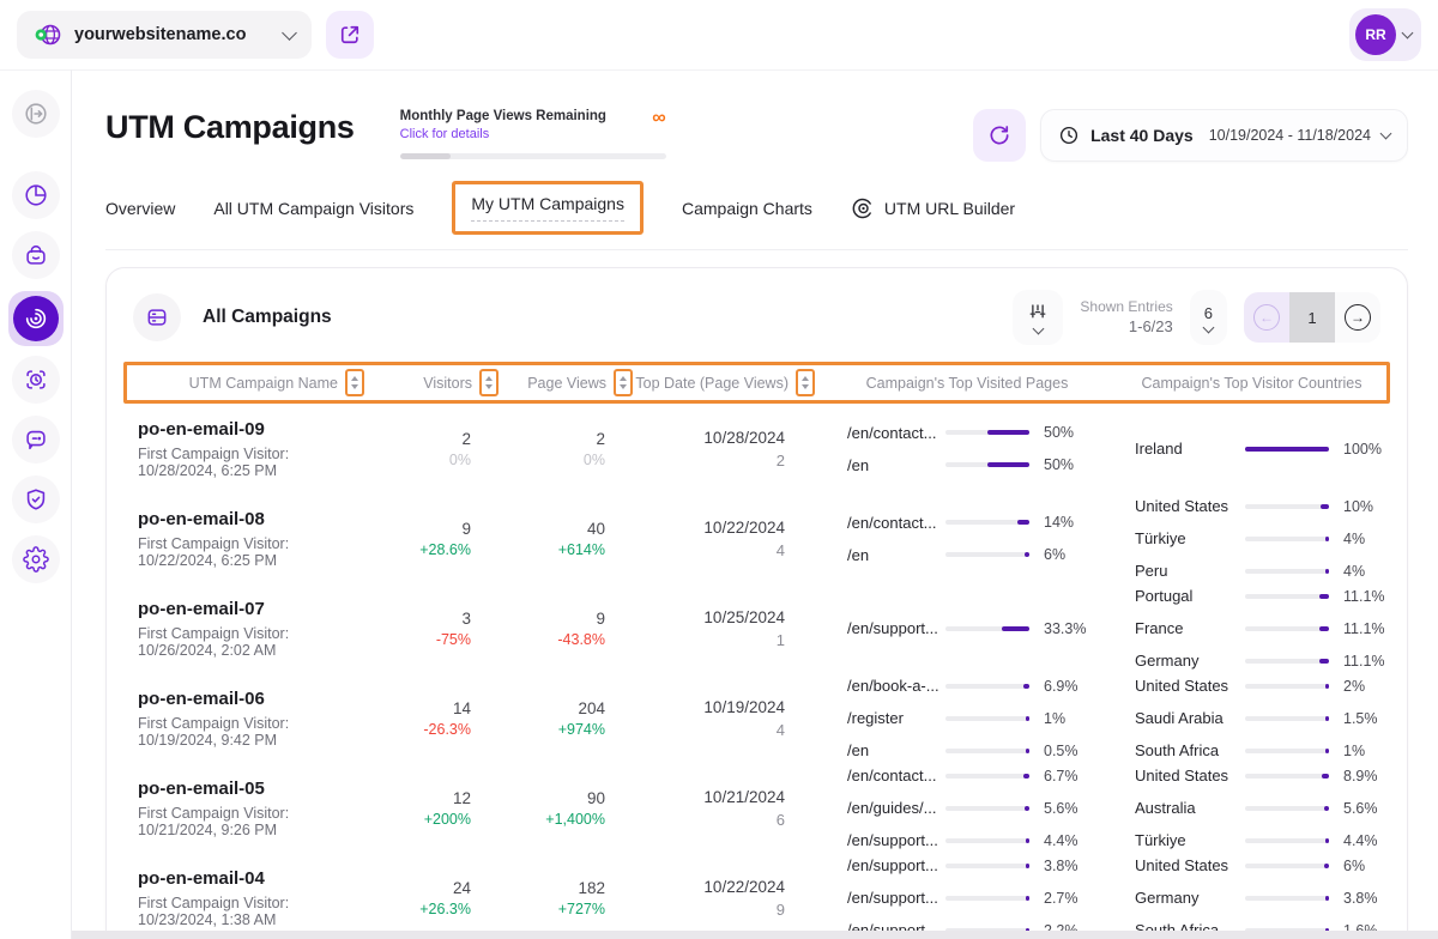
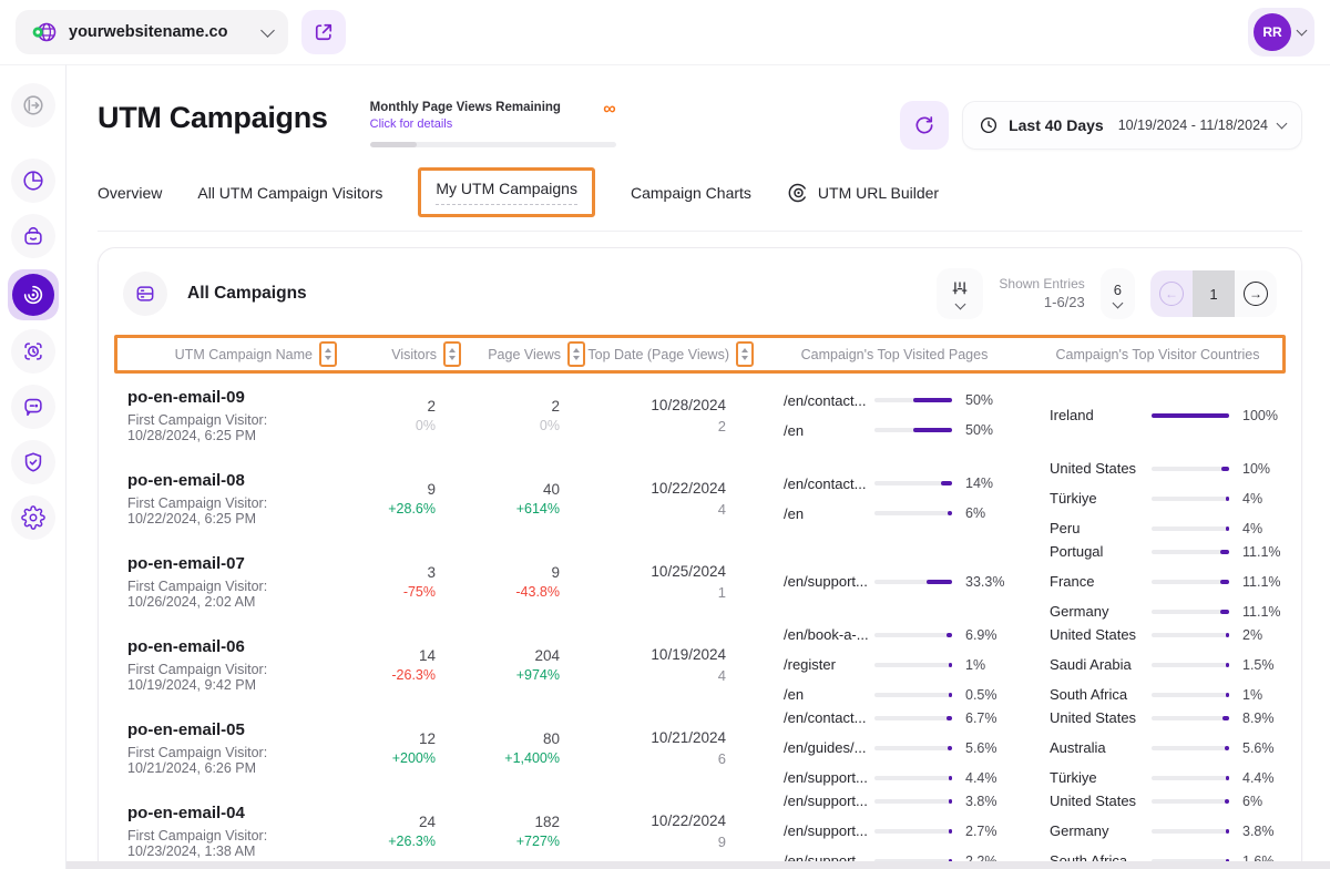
  yourwebsitename.co
  RR
  UTM Campaigns
  Monthly Page Views Remaining
  Click for details
  ∞
  Last 40 Days
  10/19/2024 - 11/18/2024
  Overview
  All UTM Campaign Visitors
  My UTM Campaigns
  Campaign Charts
  UTM URL Builder
  All Campaigns
  Shown Entries
  1-6/23
  6
  ←
  1
  →
  UTM Campaign Name
  Visitors
  Page Views
  Top Date (Page Views)
  Campaign's Top Visited Pages
  Campaign's Top Visitor Countries
  po-en-email-09
  First Campaign Visitor: 10/28/2024, 6:25 PM
  2
  0%
  2
  0%
  10/28/2024
  2
  /en/contact...
  50%
  /en
  50%
  Ireland
  100%
  po-en-email-08
  First Campaign Visitor: 10/22/2024, 6:25 PM
  9
  +28.6%
  40
  +614%
  10/22/2024
  4
  /en/contact...
  14%
  /en
  6%
  United States
  10%
  Türkiye
  4%
  Peru
  4%
  po-en-email-07
  First Campaign Visitor: 10/26/2024, 2:02 AM
  3
  -75%
  9
  -43.8%
  10/25/2024
  1
  /en/support...
  33.3%
  Portugal
  11.1%
  France
  11.1%
  Germany
  11.1%
  po-en-email-06
  First Campaign Visitor: 10/19/2024, 9:42 PM
  14
  -26.3%
  204
  +974%
  10/19/2024
  4
  /en/book-a-...
  6.9%
  /register
  1%
  /en
  0.5%
  United States
  2%
  Saudi Arabia
  1.5%
  South Africa
  1%
  po-en-email-05
- First Campaign Visitor: 10/21/2024, 9:26 PM
+ First Campaign Visitor: 10/21/2024, 6:26 PM
  12
  +200%
- 90
+ 80
  +1,400%
  10/21/2024
  6
  /en/contact...
  6.7%
  /en/guides/...
  5.6%
  /en/support...
  4.4%
  United States
  8.9%
  Australia
  5.6%
  Türkiye
  4.4%
  po-en-email-04
  First Campaign Visitor: 10/23/2024, 1:38 AM
  24
  +26.3%
  182
  +727%
  10/22/2024
  9
  /en/support...
  3.8%
  /en/support...
  2.7%
  United States
  6%
  Germany
  3.8%
